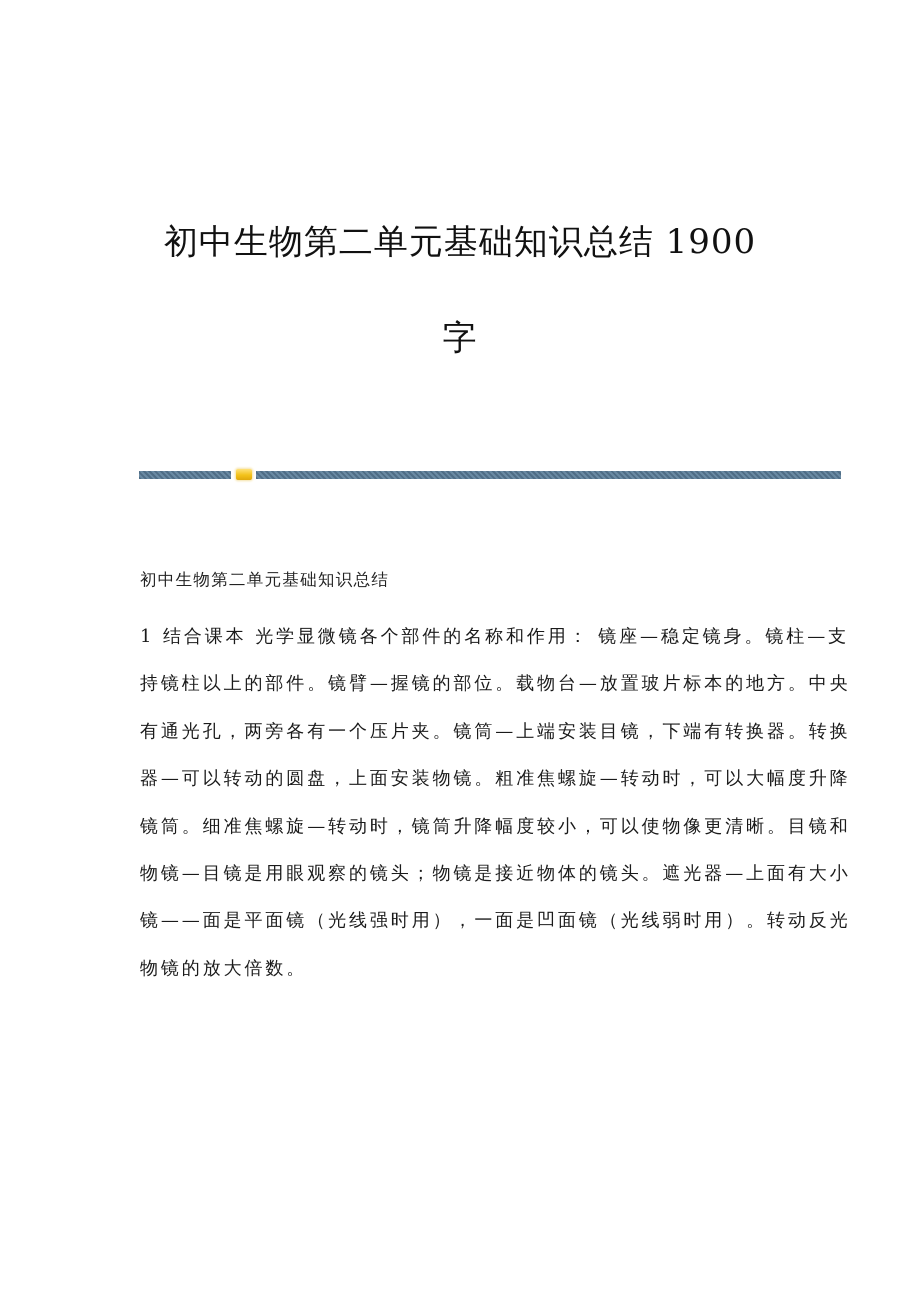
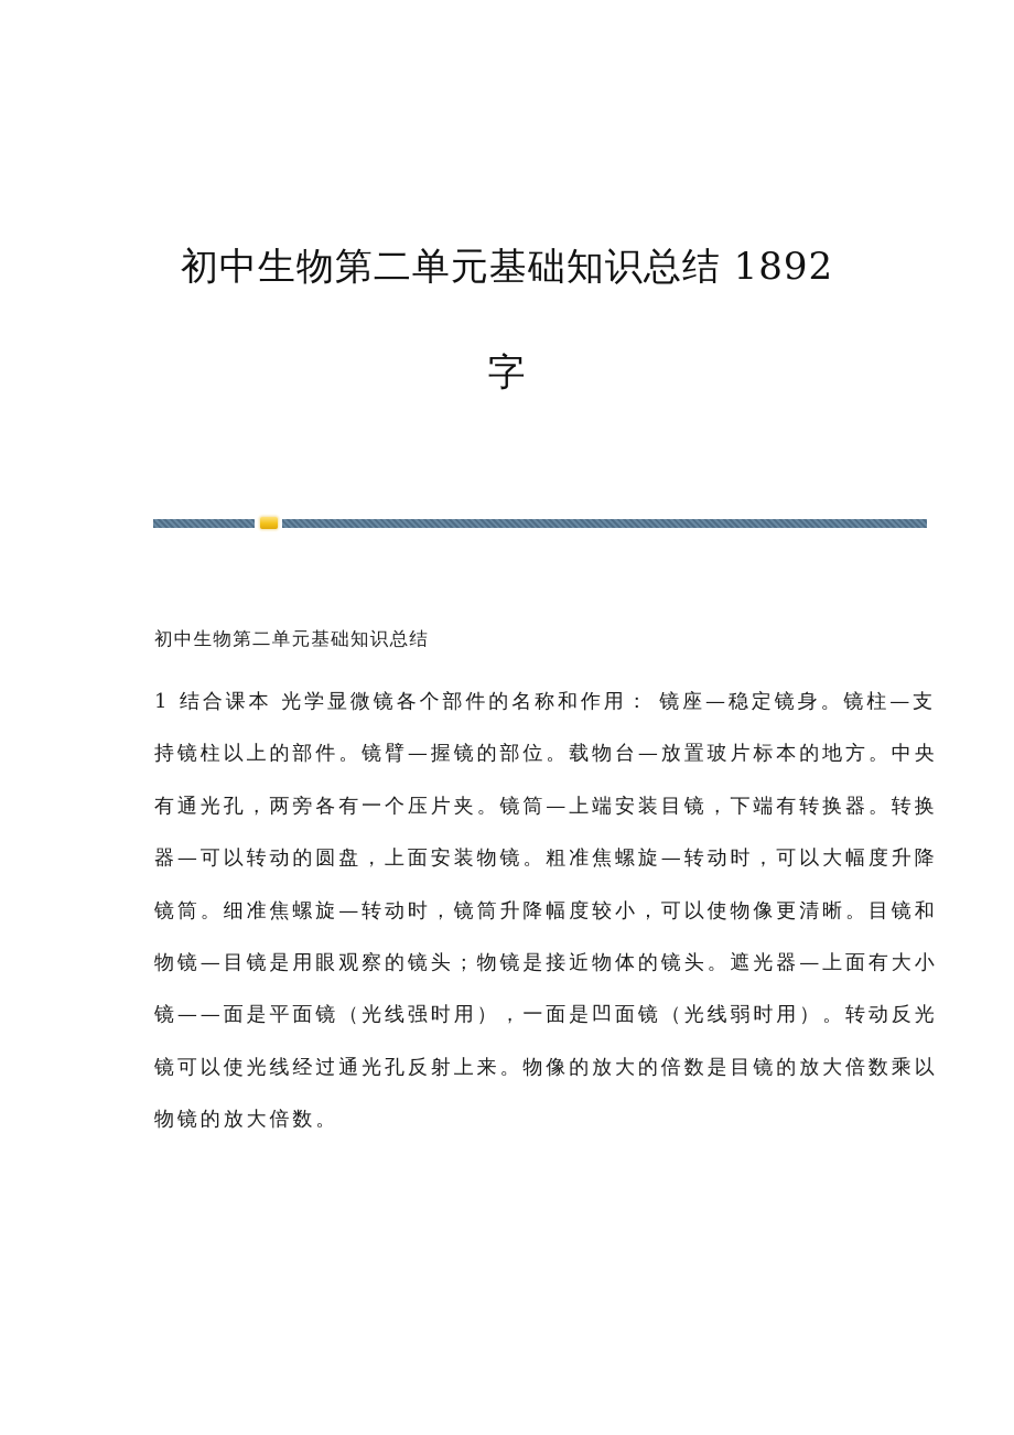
- 初中生物第二单元基础知识总结 1900
+ 初中生物第二单元基础知识总结 1892
  字
  初中生物第二单元基础知识总结
  1 结合课本 光学显微镜各个部件的名称和作用： 镜座—稳定镜身。镜柱—支
  持镜柱以上的部件。镜臂—握镜的部位。载物台—放置玻片标本的地方。中央
  有通光孔，两旁各有一个压片夹。镜筒—上端安装目镜，下端有转换器。转换
  器—可以转动的圆盘，上面安装物镜。粗准焦螺旋—转动时，可以大幅度升降
  镜筒。细准焦螺旋—转动时，镜筒升降幅度较小，可以使物像更清晰。目镜和
  物镜—目镜是用眼观察的镜头；物镜是接近物体的镜头。遮光器—上面有大小
  镜——面是平面镜（光线强时用），一面是凹面镜（光线弱时用）。转动反光
+ 镜可以使光线经过通光孔反射上来。物像的放大的倍数是目镜的放大倍数乘以
  物镜的放大倍数。
